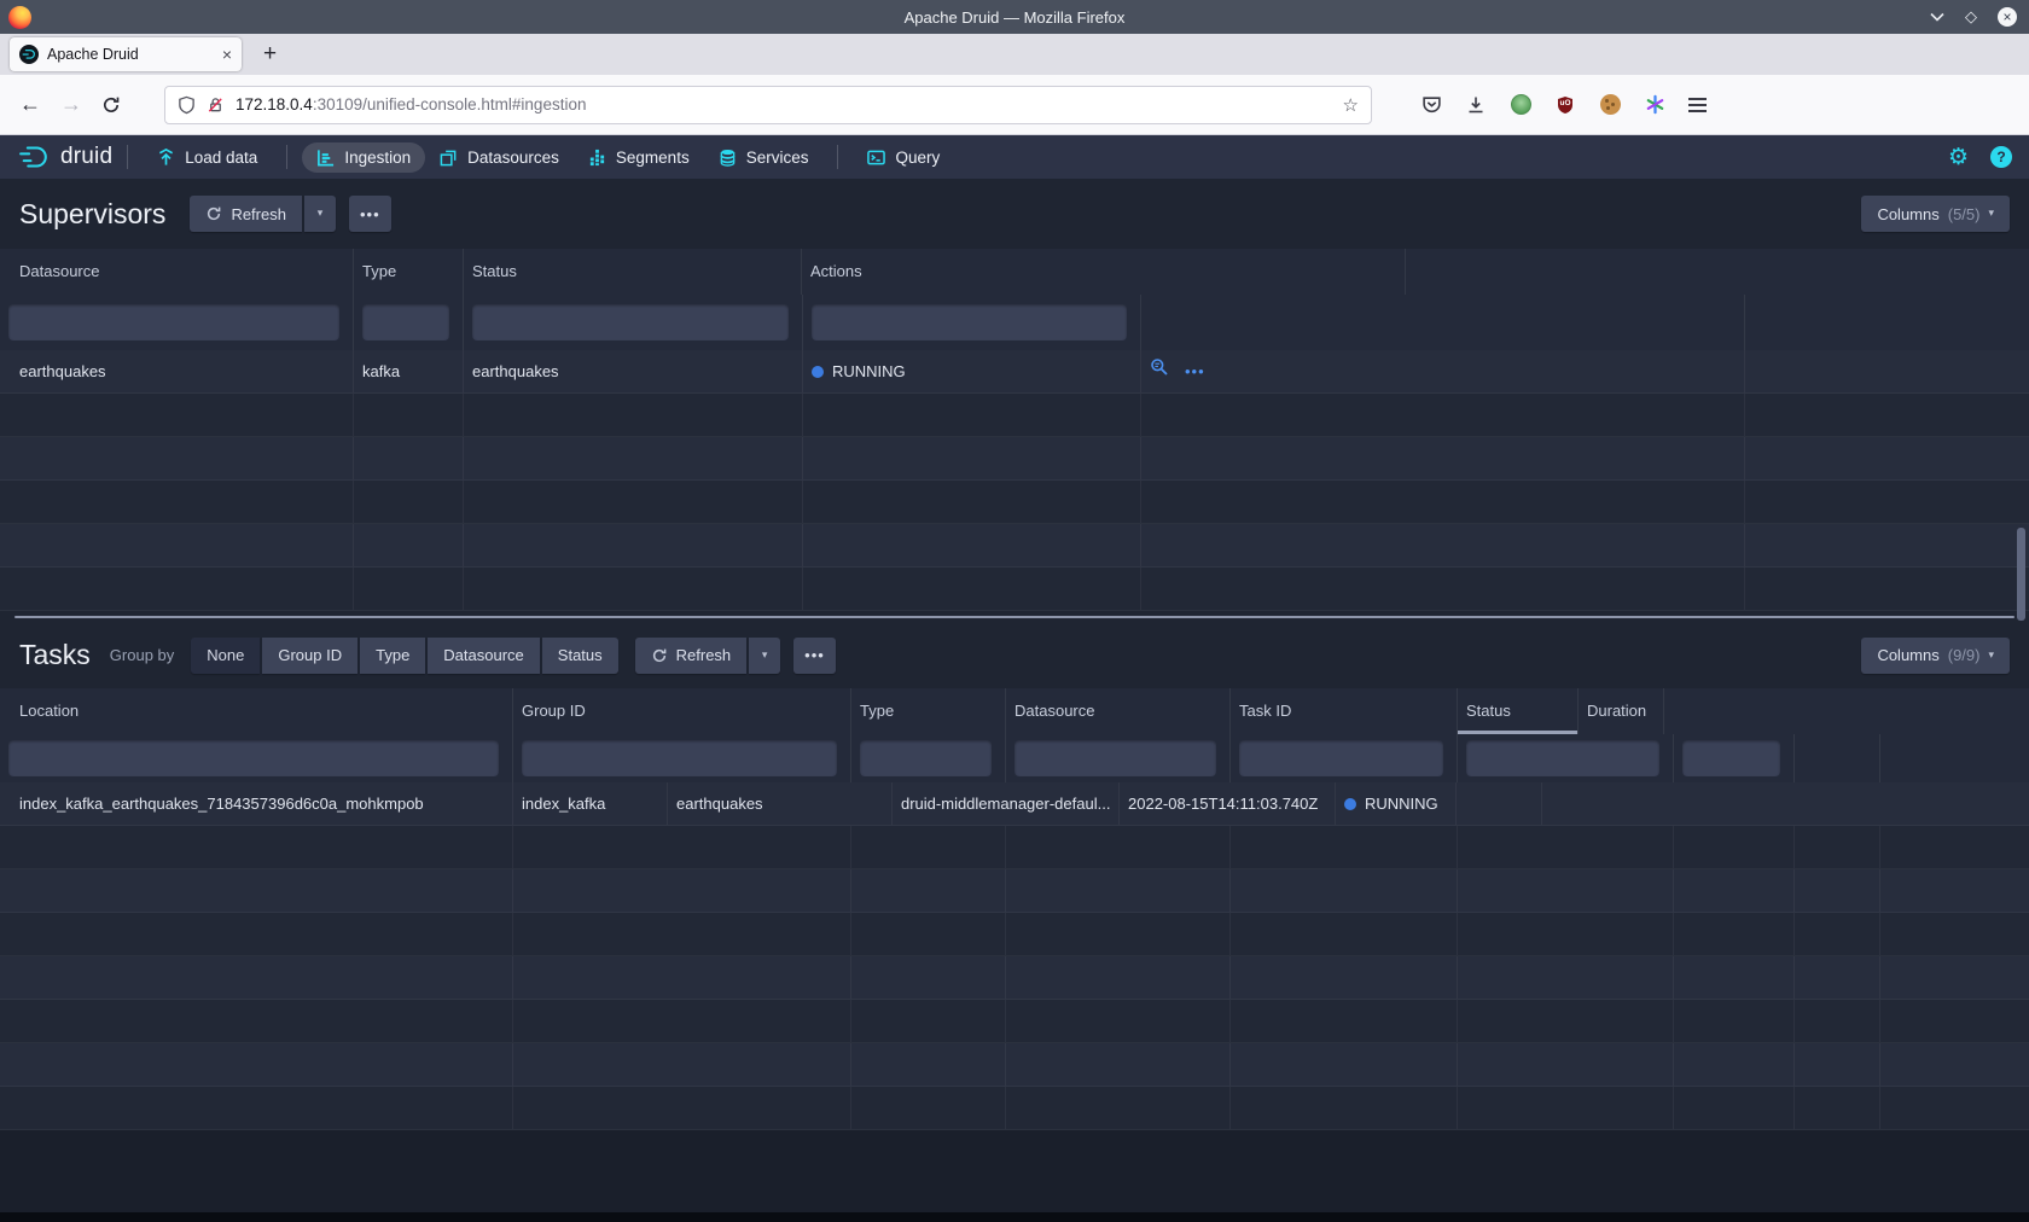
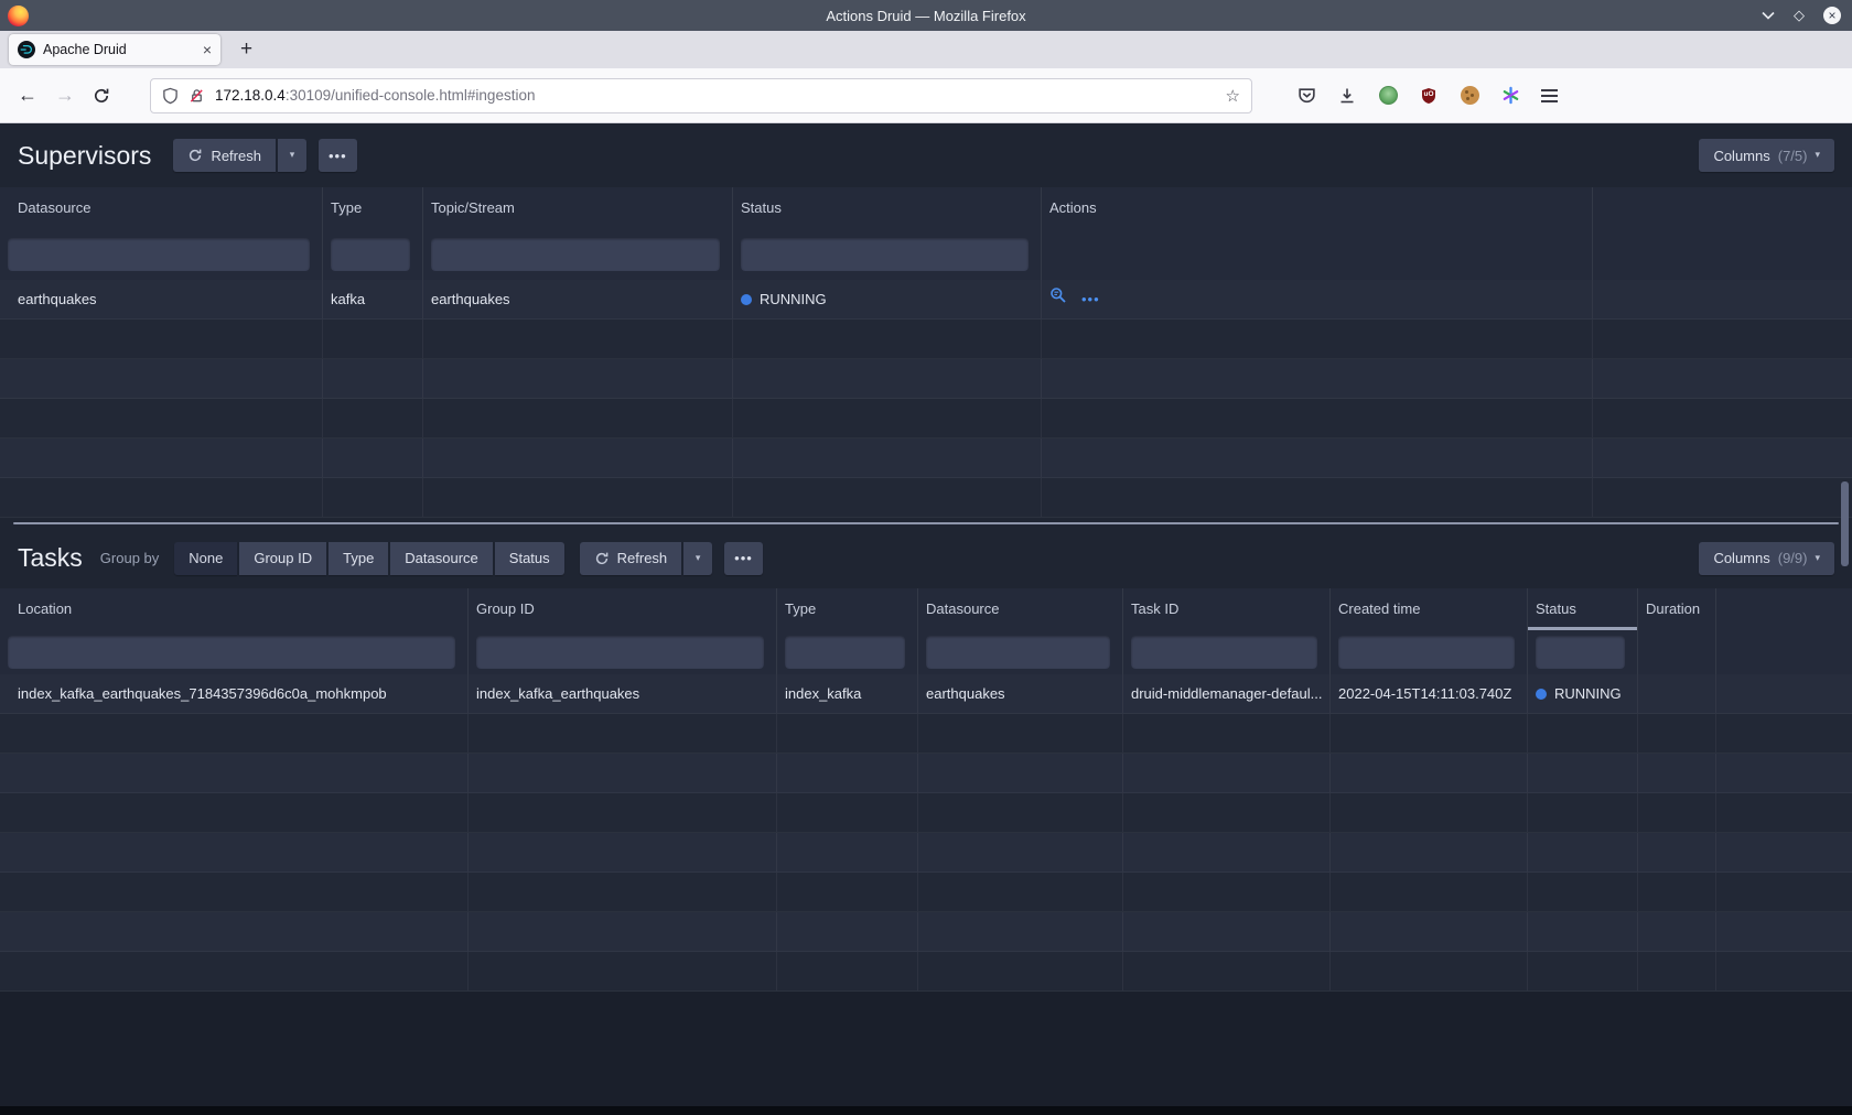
- Apache Druid — Mozilla Firefox
+ Actions Druid — Mozilla Firefox
  ◇
  ×
  Apache Druid
  ×
  +
  ←
  →
  172.18.0.4
  :30109/unified-console.html#ingestion
  ☆
- druid
- Load data
- Ingestion
- Datasources
- Segments
- Services
- Query
- ⚙
- ?
  Supervisors
  Refresh
  ▾
  •••
  Columns
- (5/5)
+ (7/5)
  ▾
  Datasource
  Type
+ Topic/Stream
  Status
  Actions
  earthquakes
  kafka
  earthquakes
  RUNNING
  •••
  Tasks
  Group by
  None
  Group ID
  Type
  Datasource
  Status
  Refresh
  ▾
  •••
  Columns
  (9/9)
  ▾
  Location
  Group ID
  Type
  Datasource
  Task ID
+ Created time
  Status
  Duration
  index_kafka_earthquakes_7184357396d6c0a_mohkmpob
+ index_kafka_earthquakes
  index_kafka
  earthquakes
  druid-middlemanager-defaul...
- 2022-08-15T14:11:03.740Z
+ 2022-04-15T14:11:03.740Z
  RUNNING
